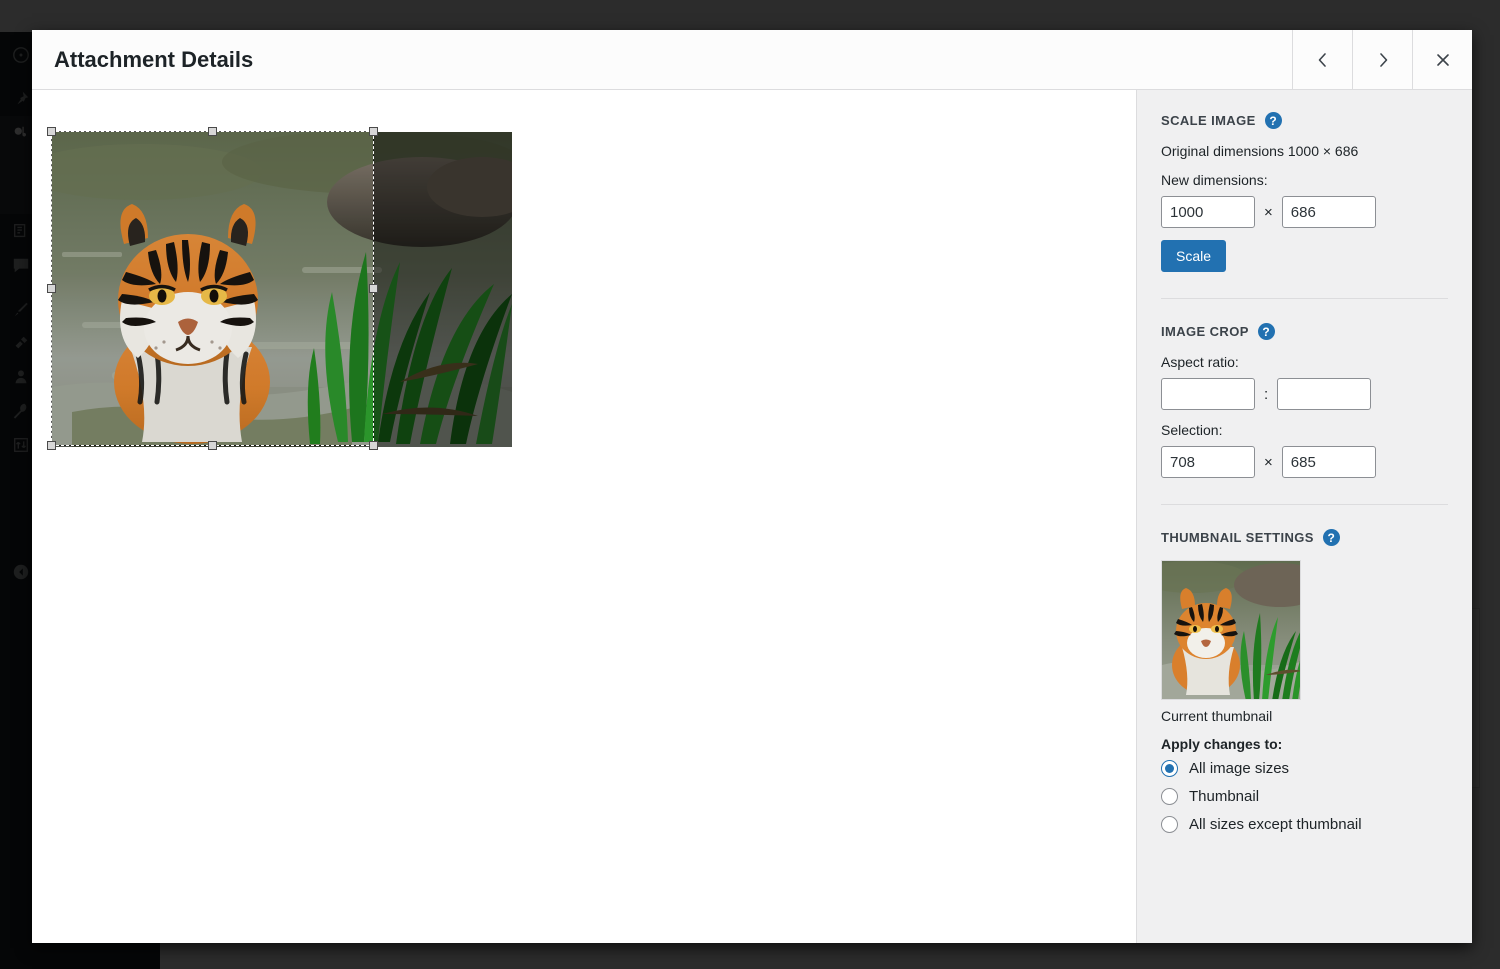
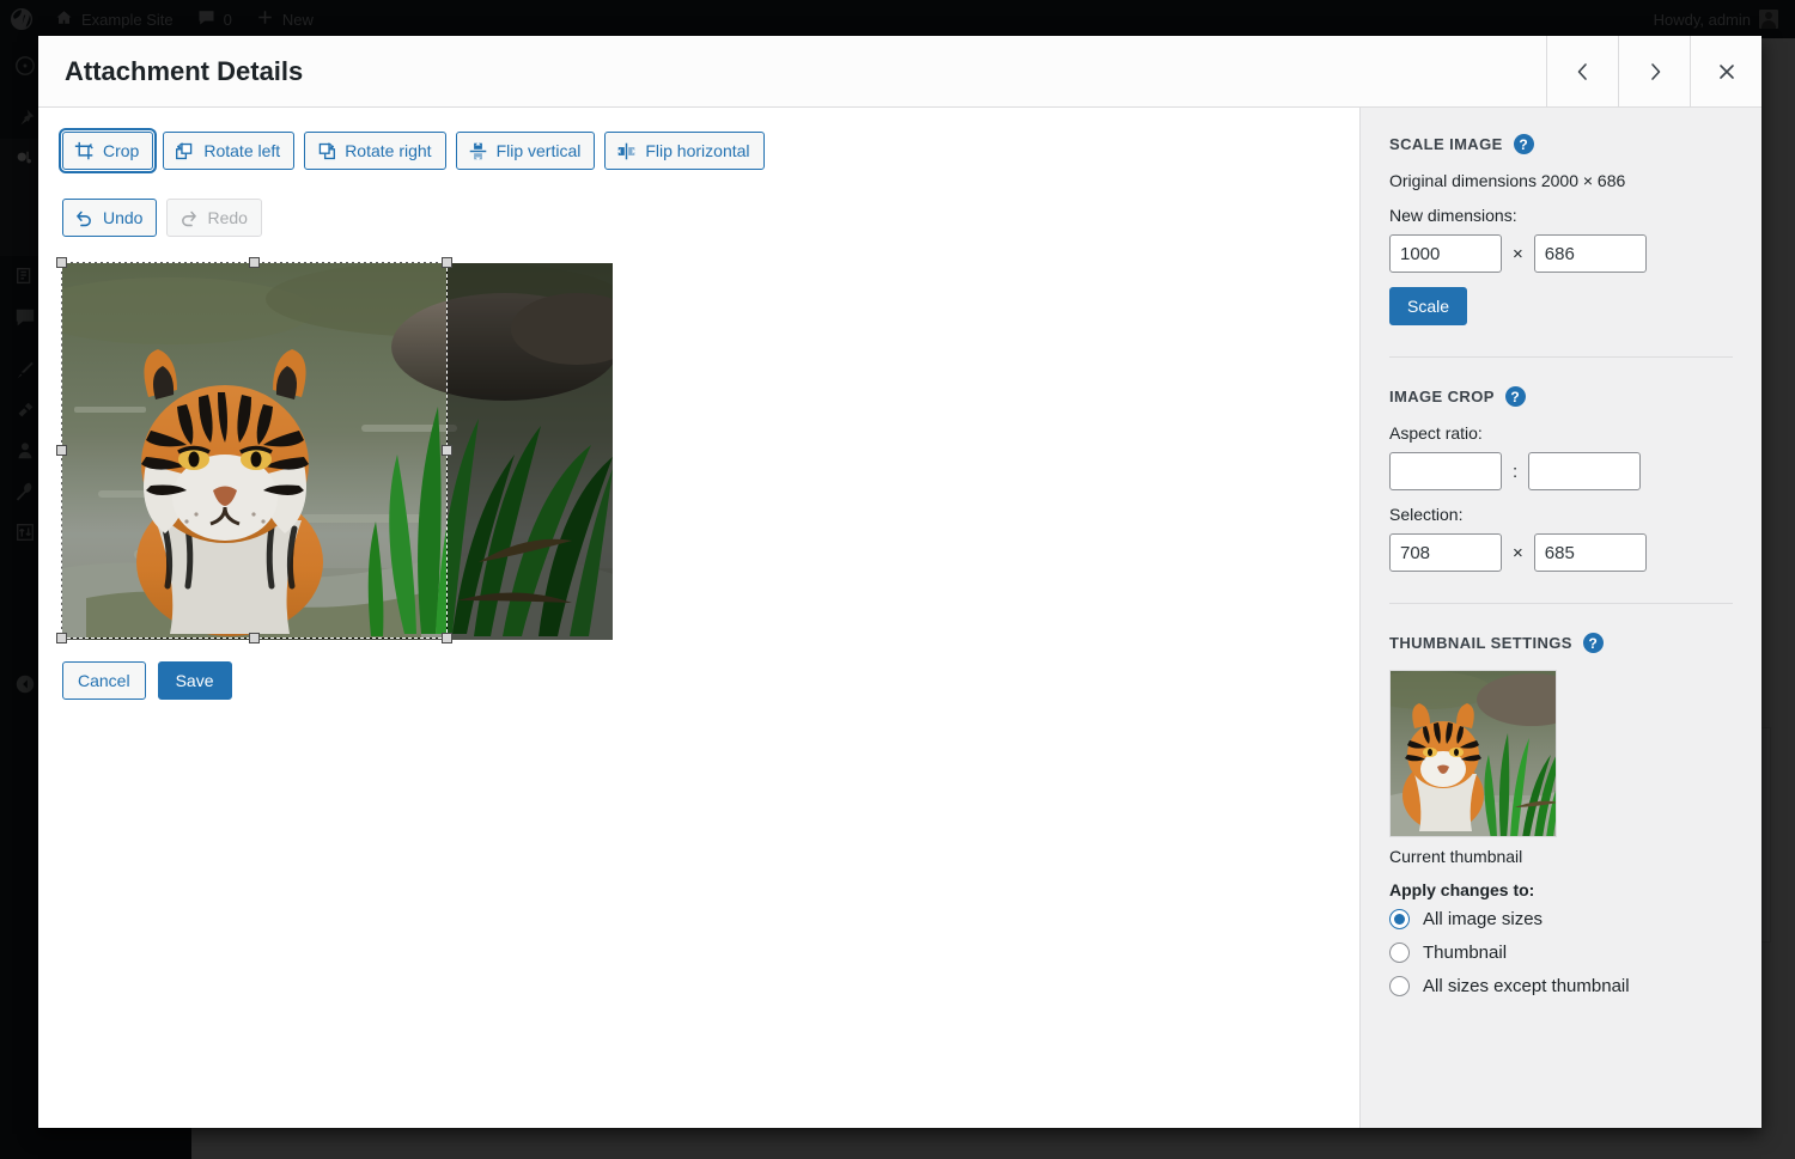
+ Example Site
+ 0
+ New
+ Howdy, admin
  Attachment Details
+ Crop
+ Rotate left
+ Rotate right
+ Flip vertical
+ Flip horizontal
+ Undo
+ Redo
+ Cancel
+ Save
  SCALE IMAGE
  ?
- Original dimensions 1000 × 686
+ Original dimensions 2000 × 686
  New dimensions:
  1000
  ×
  686
  Scale
  IMAGE CROP
  ?
  Aspect ratio:
  :
  Selection:
  708
  ×
  685
  THUMBNAIL SETTINGS
  ?
  Current thumbnail
  Apply changes to:
  All image sizes
  Thumbnail
  All sizes except thumbnail
